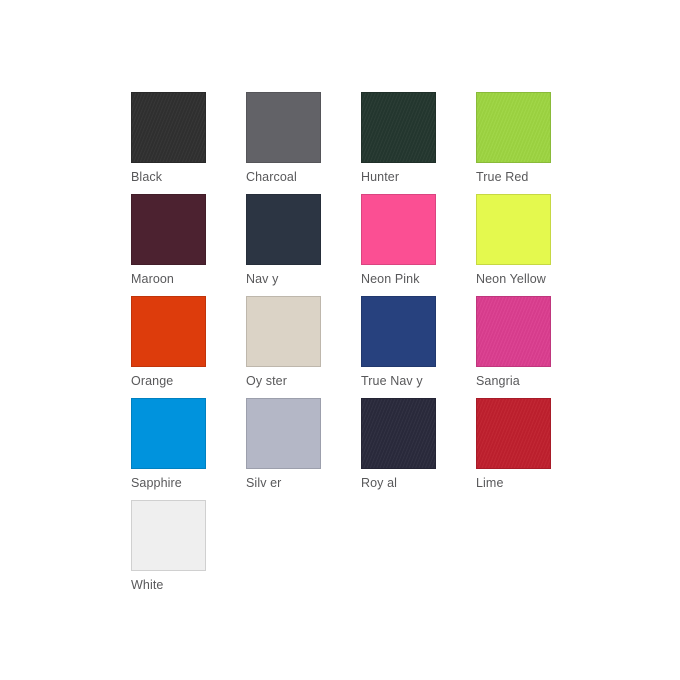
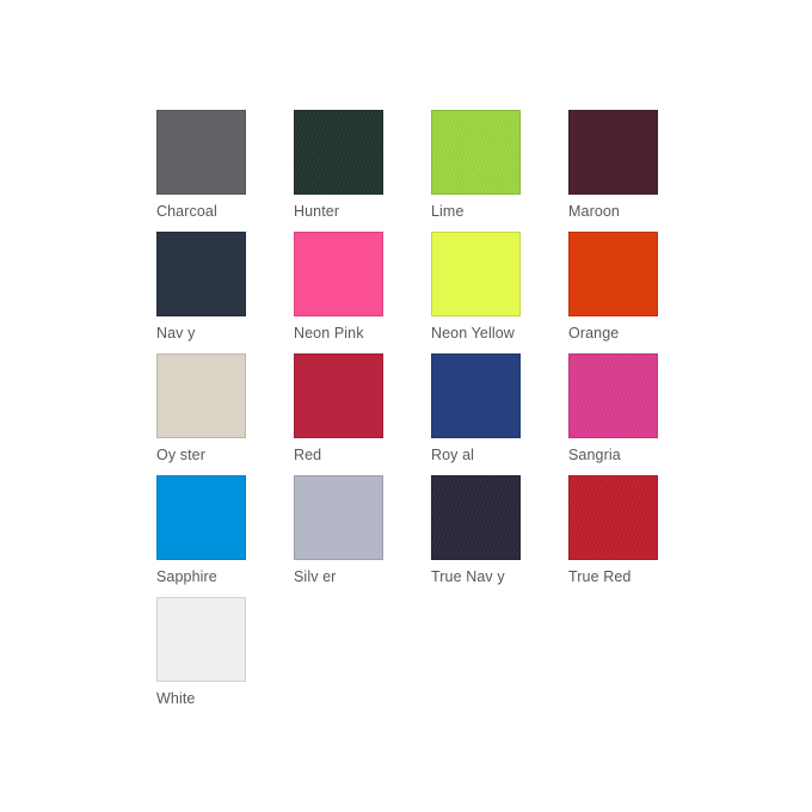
- Black
  Charcoal
  Hunter
- True Red
+ Lime
  Maroon
  Nav y
  Neon Pink
  Neon Yellow
  Orange
  Oy ster
+ Red
- True Nav y
+ Roy al
  Sangria
  Sapphire
  Silv er
- Roy al
+ True Nav y
- Lime
+ True Red
  White
